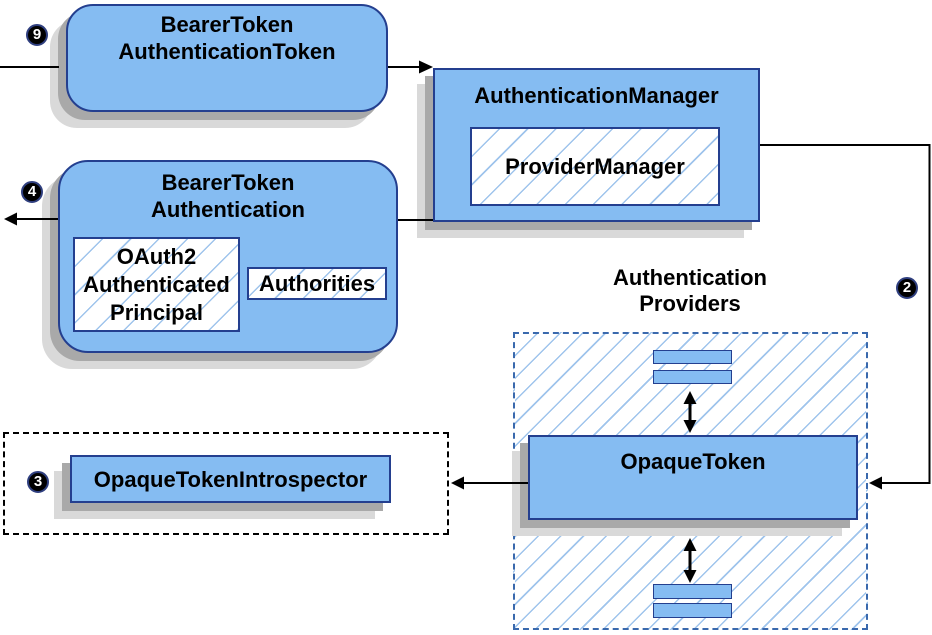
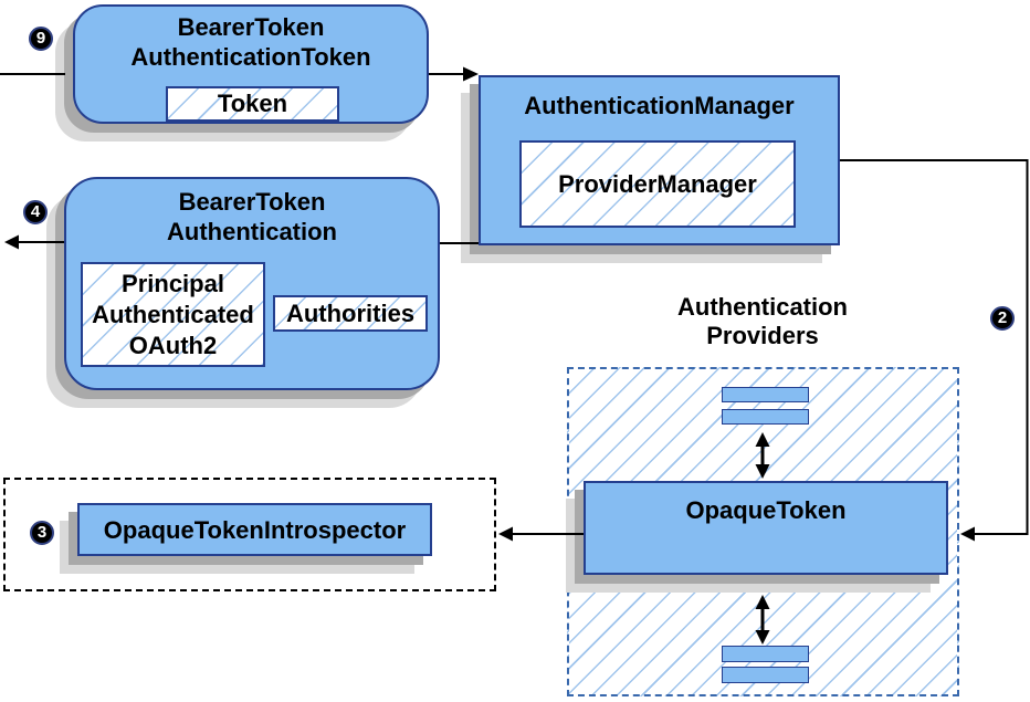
  Authentication
  Providers
  OpaqueToken
  OpaqueTokenIntrospector
  BearerToken
  AuthenticationToken
+ Token
  AuthenticationManager
  ProviderManager
  BearerToken
  Authentication
- OAuth2
+ Principal
  Authenticated
- Principal
+ OAuth2
  Authorities
  9
  2
  3
  4
